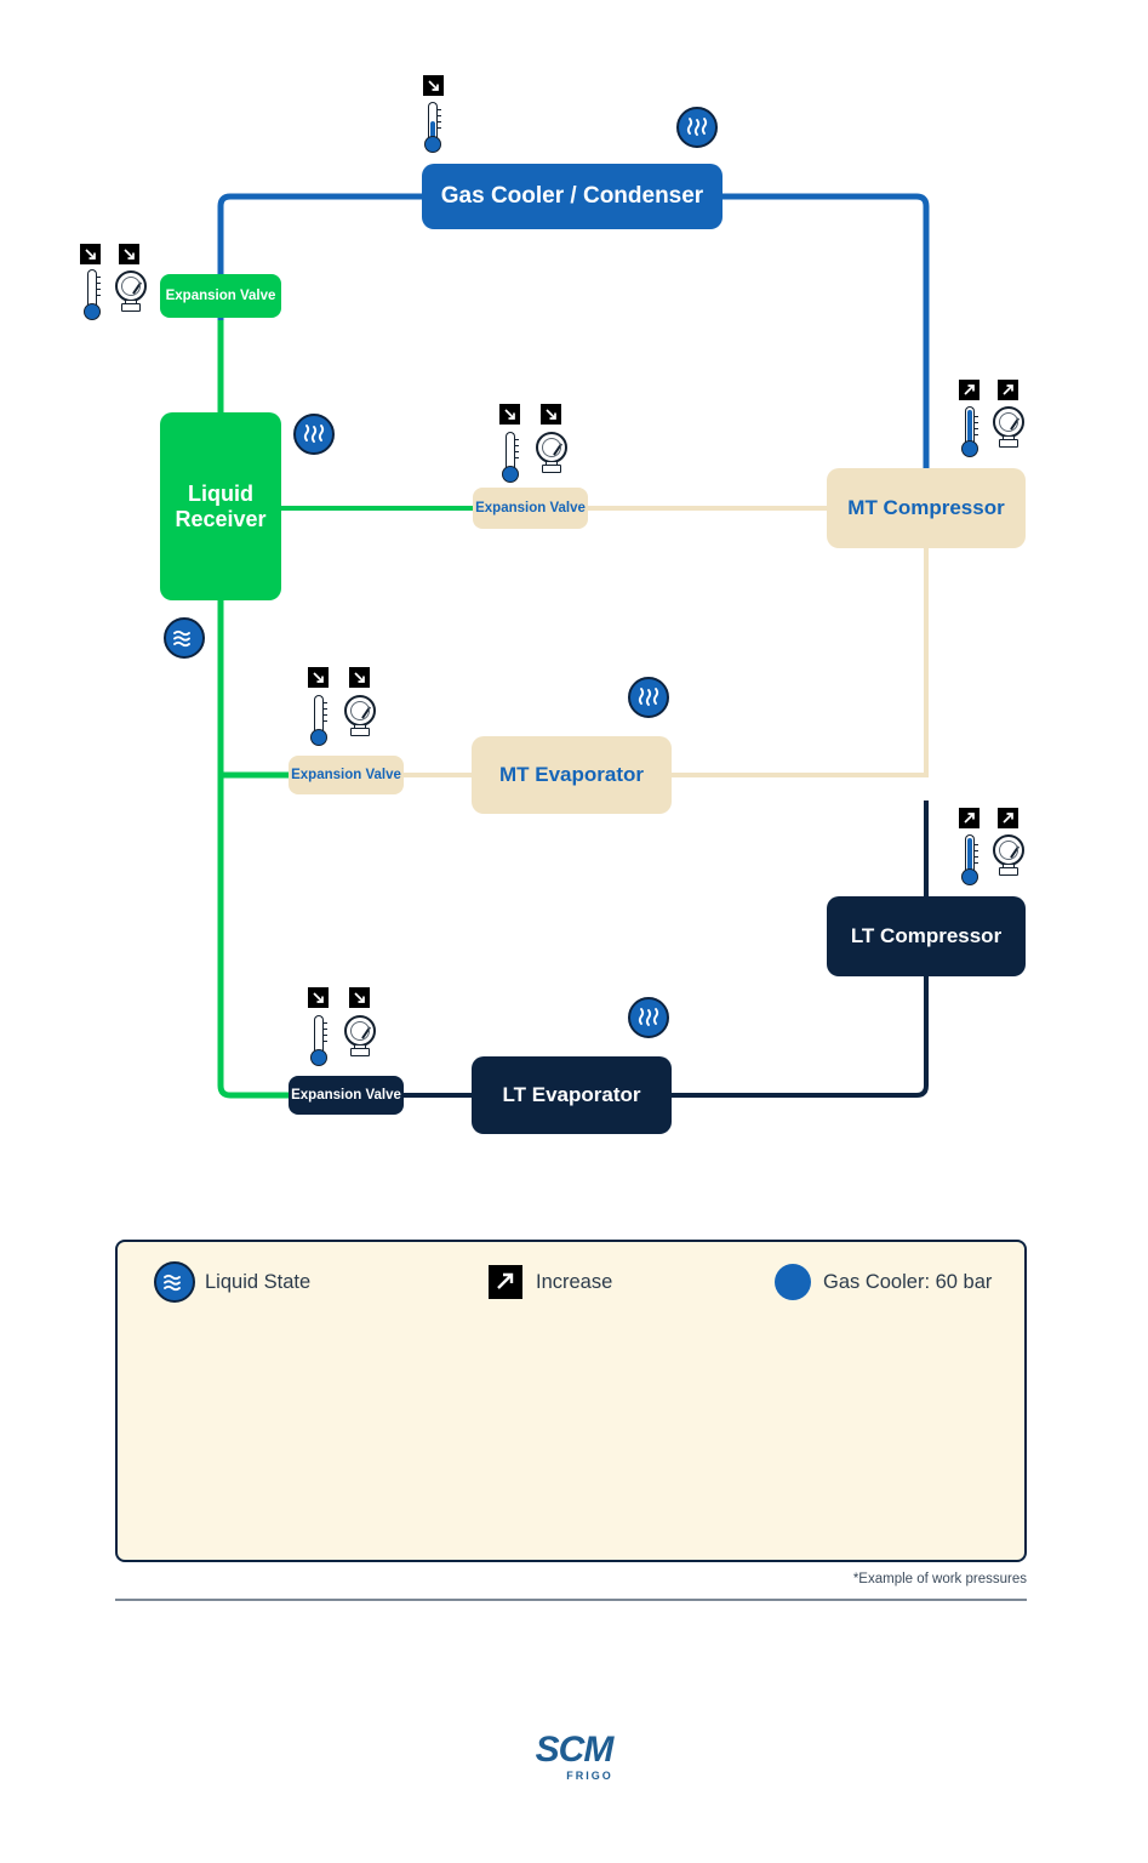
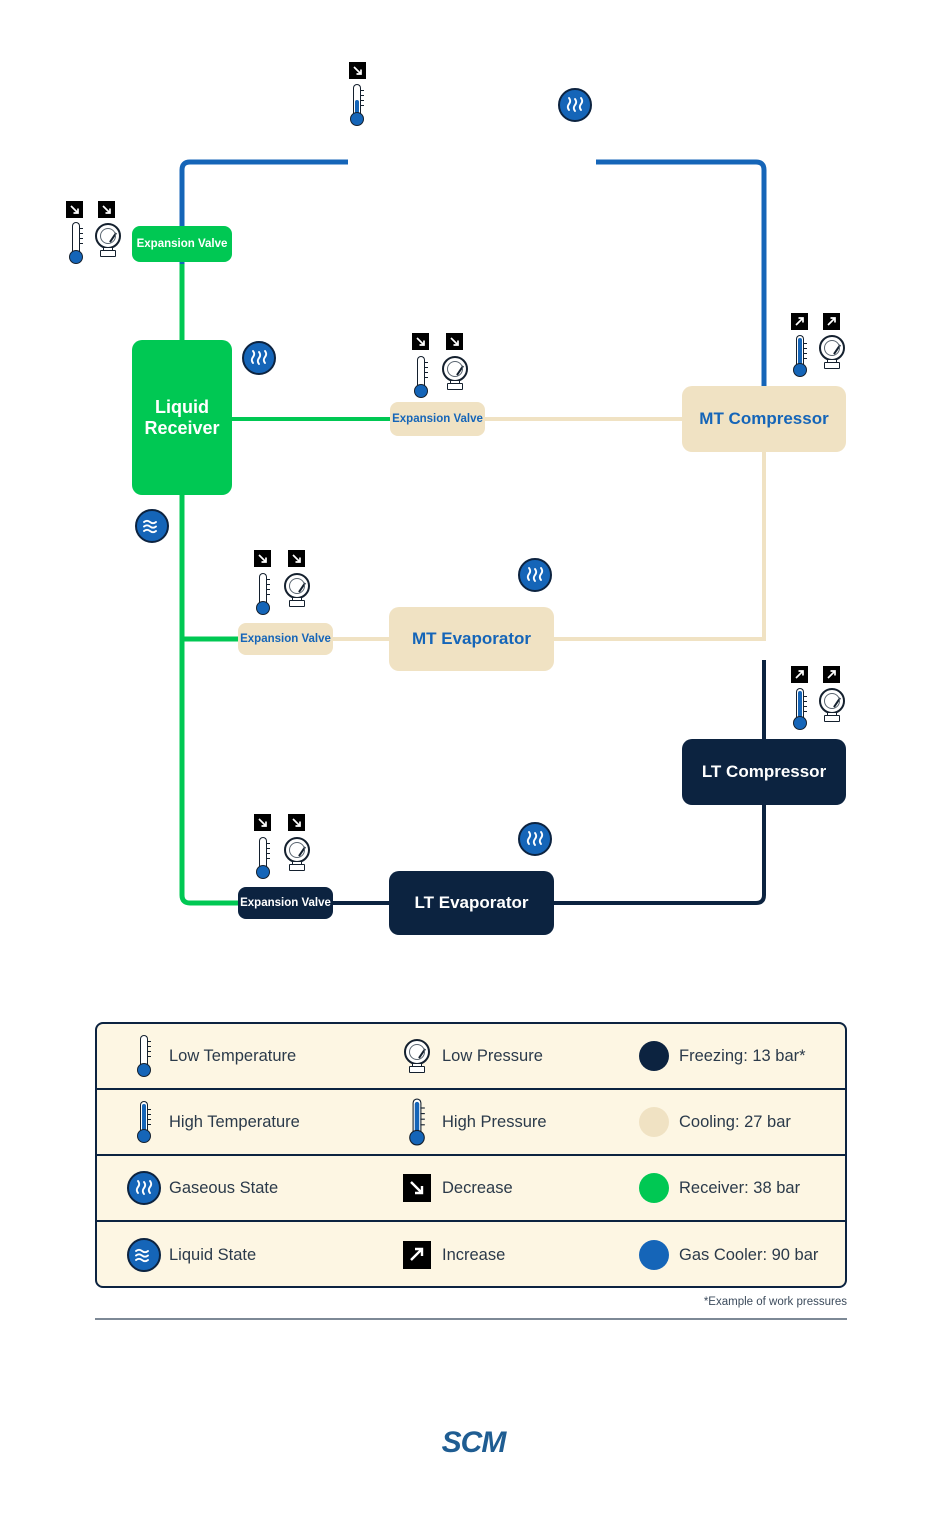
- Gas Cooler / Condenser
  Expansion Valve
  Liquid
  Receiver
  Expansion Valve
  MT Compressor
  Expansion Valve
  MT Evaporator
  LT Compressor
  Expansion Valve
  LT Evaporator
+ Low Temperature
+ Low Pressure
+ Freezing: 13 bar*
+ High Temperature
+ High Pressure
+ Cooling: 27 bar
+ Gaseous State
+ Decrease
+ Receiver: 38 bar
  Liquid State
  Increase
- Gas Cooler: 60 bar
+ Gas Cooler: 90 bar
  *Example of work pressures
  SCM
- FRIGO
